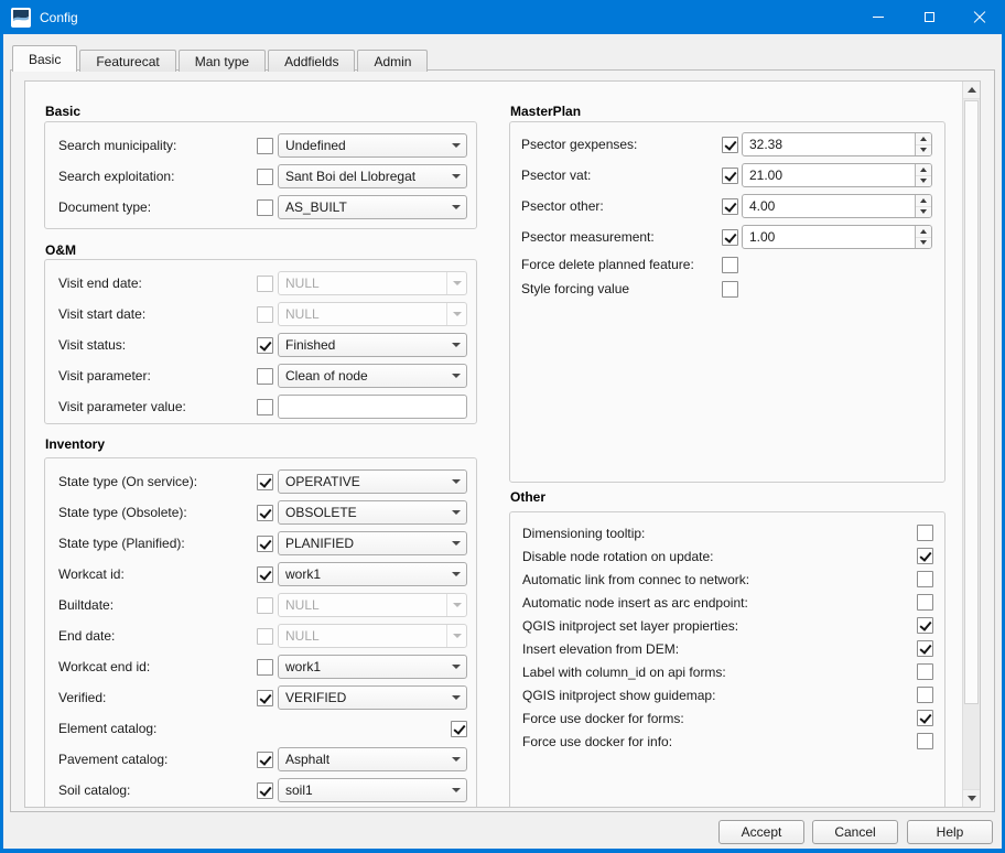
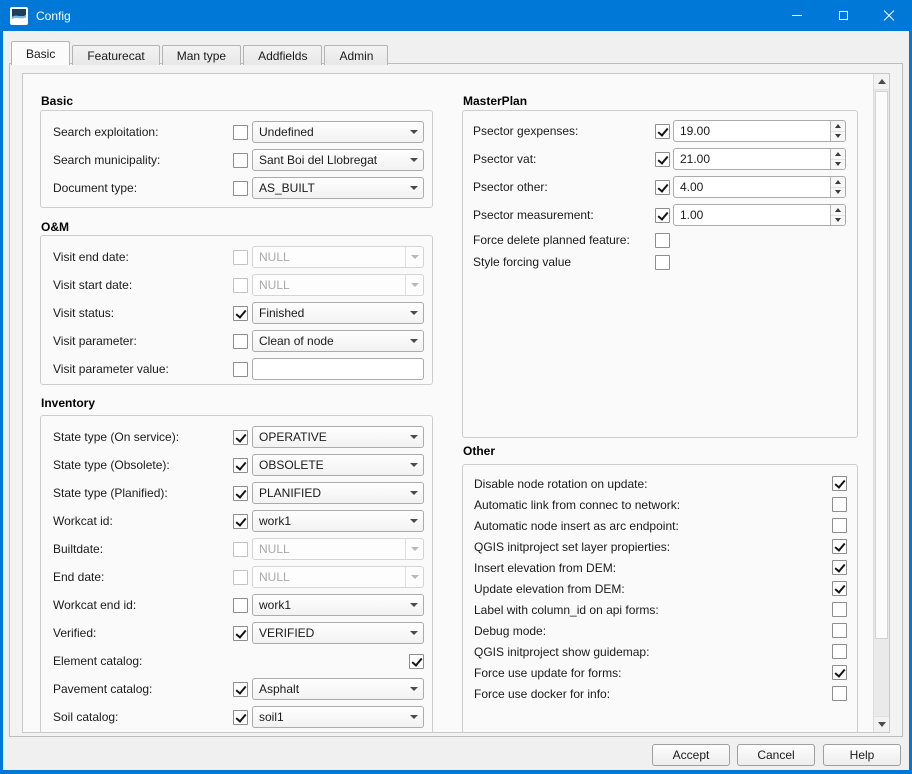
  Config
  Basic
  Featurecat
  Man type
  Addfields
  Admin
  Basic
- Search municipality:
+ Search exploitation:
  Undefined
- Search exploitation:
+ Search municipality:
  Sant Boi del Llobregat
  Document type:
  AS_BUILT
  O&M
  Visit end date:
  NULL
  Visit start date:
  NULL
  Visit status:
  Finished
  Visit parameter:
  Clean of node
  Visit parameter value:
  Inventory
  State type (On service):
  OPERATIVE
  State type (Obsolete):
  OBSOLETE
  State type (Planified):
  PLANIFIED
  Workcat id:
  work1
  Builtdate:
  NULL
  End date:
  NULL
  Workcat end id:
  work1
  Verified:
  VERIFIED
  Element catalog:
  Pavement catalog:
  Asphalt
  Soil catalog:
  soil1
  MasterPlan
  Psector gexpenses:
- 32.38
+ 19.00
  Psector vat:
  21.00
  Psector other:
  4.00
  Psector measurement:
  1.00
  Force delete planned feature:
  Style forcing value
  Other
- Dimensioning tooltip:
  Disable node rotation on update:
  Automatic link from connec to network:
  Automatic node insert as arc endpoint:
  QGIS initproject set layer propierties:
  Insert elevation from DEM:
+ Update elevation from DEM:
  Label with column_id on api forms:
+ Debug mode:
  QGIS initproject show guidemap:
- Force use docker for forms:
+ Force use update for forms:
  Force use docker for info:
  Accept
  Cancel
  Help
